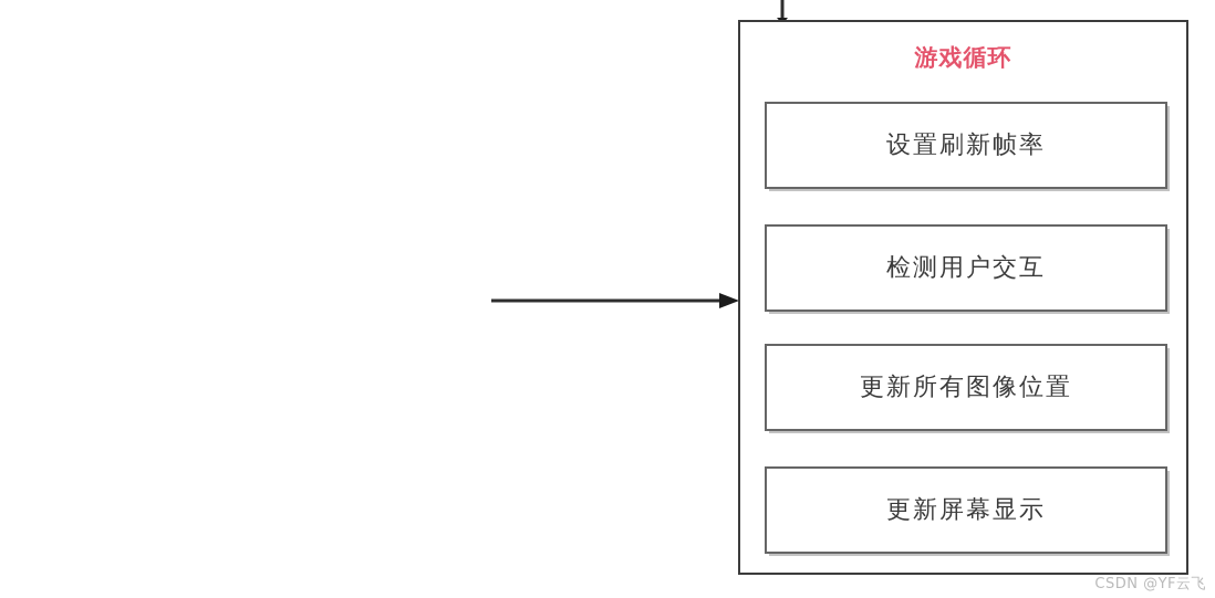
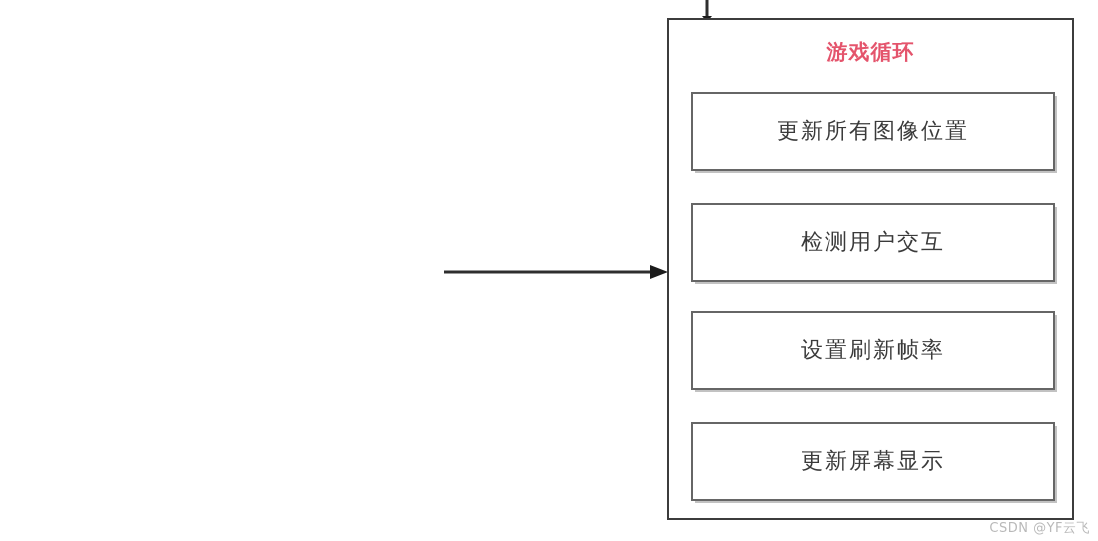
  游戏循环
- 设置刷新帧率
+ 更新所有图像位置
  检测用户交互
- 更新所有图像位置
+ 设置刷新帧率
  更新屏幕显示
  CSDN @YF云飞
